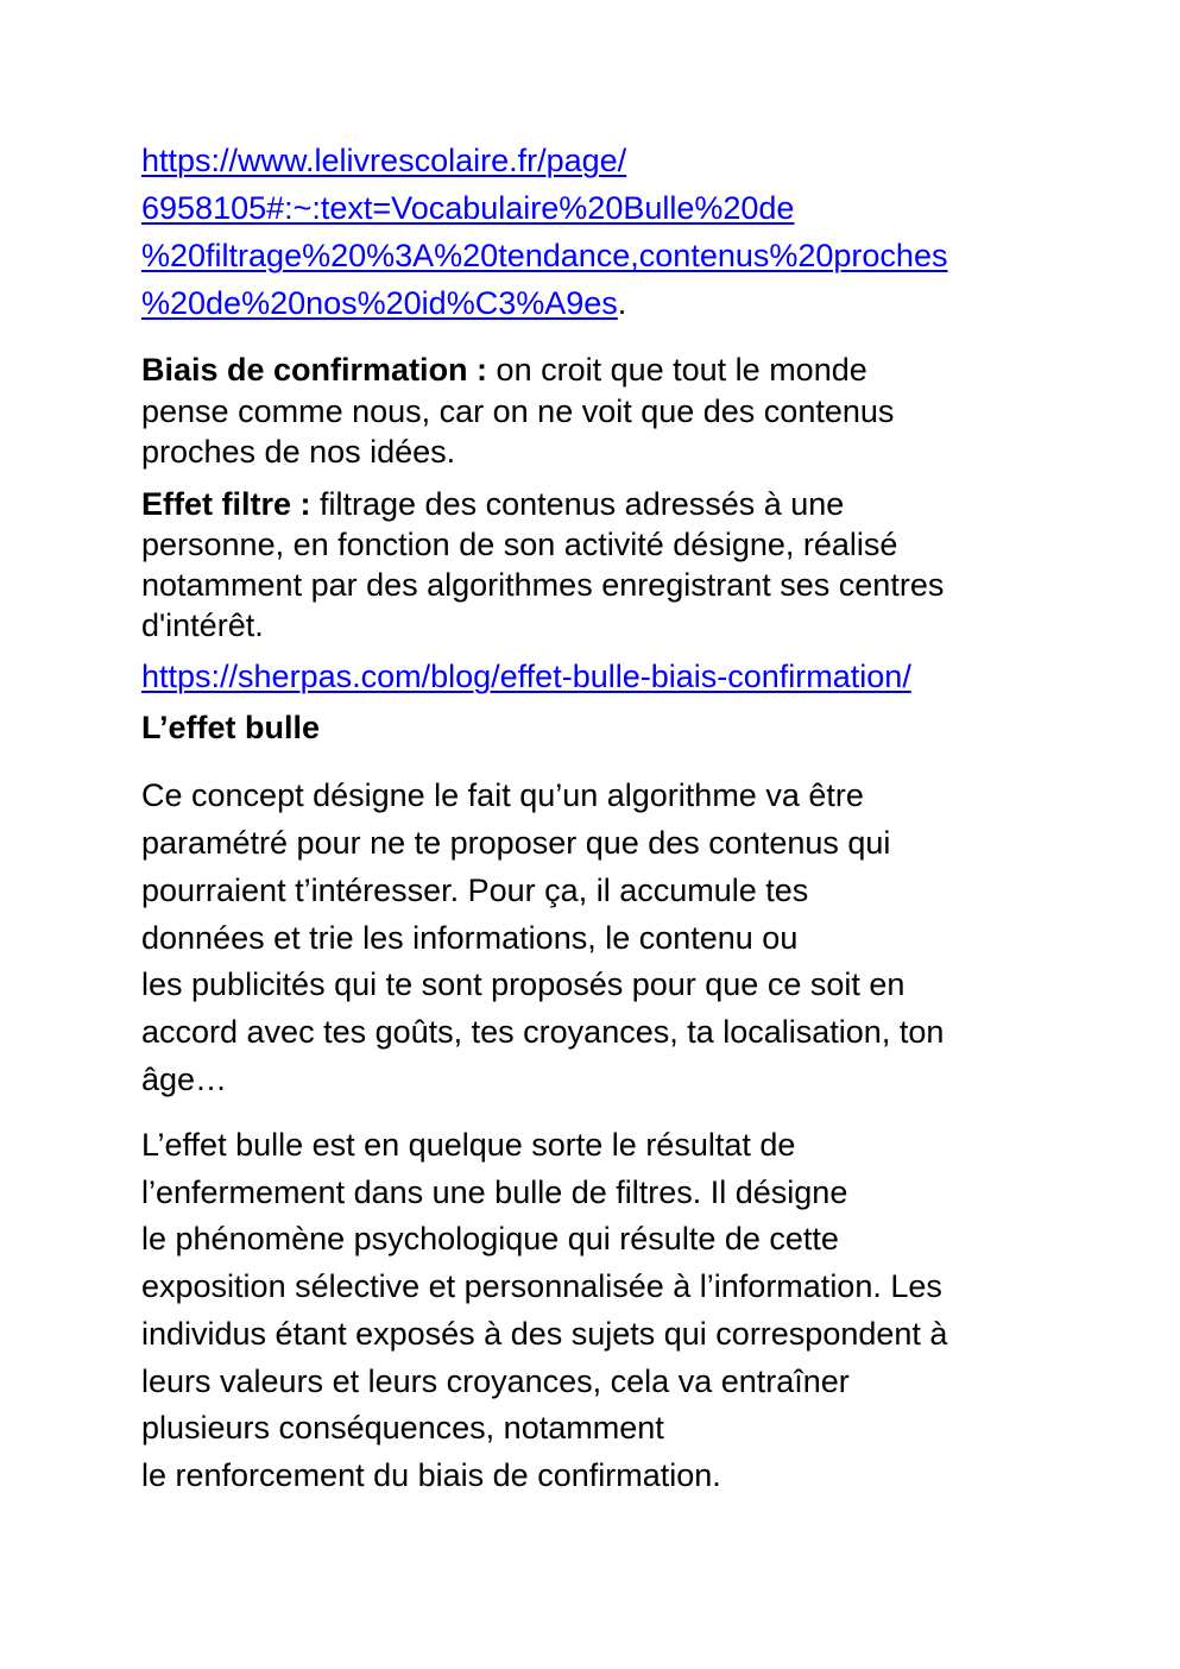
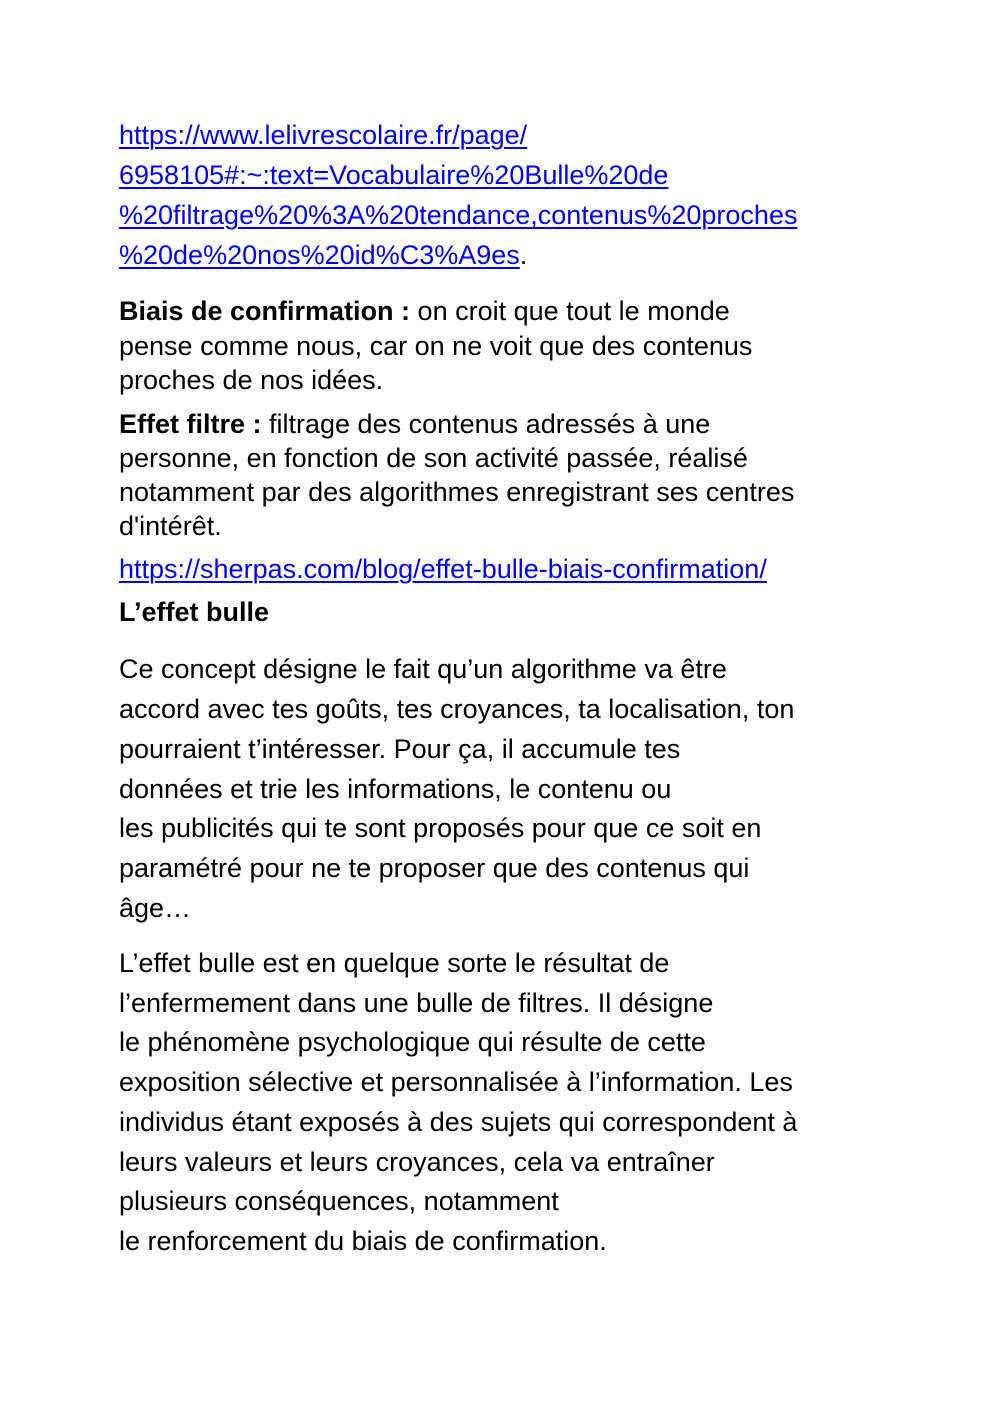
  https://www.lelivrescolaire.fr/page/
  6958105#:~:text=Vocabulaire%20Bulle%20de
  %20filtrage%20%3A%20tendance,contenus%20proches
  %20de%20nos%20id%C3%A9es.
  Biais de confirmation : on croit que tout le monde
  pense comme nous, car on ne voit que des contenus
  proches de nos idées.
  Effet filtre : filtrage des contenus adressés à une
- personne, en fonction de son activité désigne, réalisé
+ personne, en fonction de son activité passée, réalisé
  notamment par des algorithmes enregistrant ses centres
  d'intérêt.
  https://sherpas.com/blog/effet-bulle-biais-confirmation/
  L’effet bulle
  Ce concept désigne le fait qu’un algorithme va être
- paramétré pour ne te proposer que des contenus qui
+ accord avec tes goûts, tes croyances, ta localisation, ton
  pourraient t’intéresser. Pour ça, il accumule tes
  données et trie les informations, le contenu ou
  les publicités qui te sont proposés pour que ce soit en
- accord avec tes goûts, tes croyances, ta localisation, ton
+ paramétré pour ne te proposer que des contenus qui
  âge…
  L’effet bulle est en quelque sorte le résultat de
  l’enfermement dans une bulle de filtres. Il désigne
  le phénomène psychologique qui résulte de cette
  exposition sélective et personnalisée à l’information. Les
  individus étant exposés à des sujets qui correspondent à
  leurs valeurs et leurs croyances, cela va entraîner
  plusieurs conséquences, notamment
  le renforcement du biais de confirmation.
